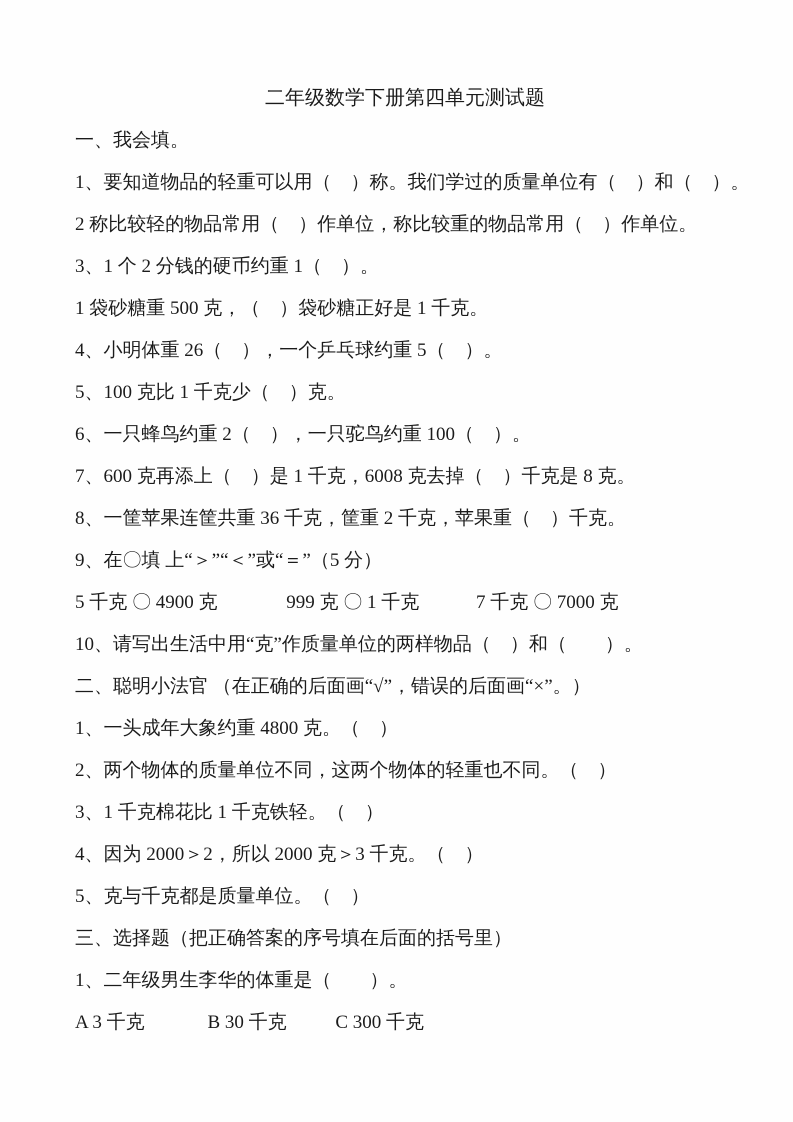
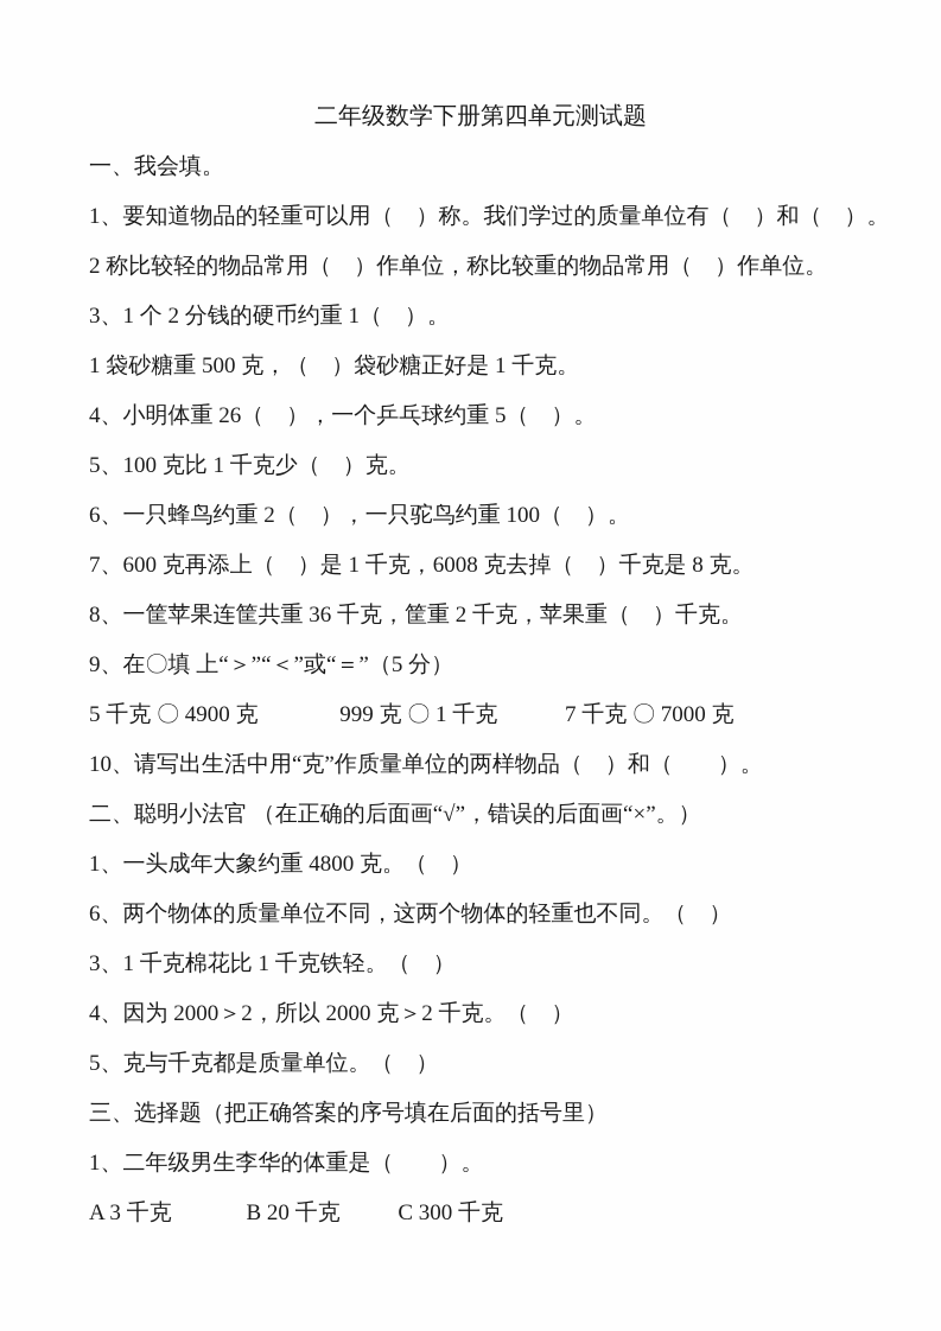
  二年级数学下册第四单元测试题
  一、我会填。
  1、要知道物品的轻重可以用（ ）称。我们学过的质量单位有（ ）和（ ）。
  2 称比较轻的物品常用（ ）作单位，称比较重的物品常用（ ）作单位。
  3、1 个 2 分钱的硬币约重 1（ ）。
  1 袋砂糖重 500 克，（ ）袋砂糖正好是 1 千克。
  4、小明体重 26（ ），一个乒乓球约重 5（ ）。
  5、100 克比 1 千克少（ ）克。
  6、一只蜂鸟约重 2（ ），一只驼鸟约重 100（ ）。
  7、600 克再添上（ ）是 1 千克，6008 克去掉（ ）千克是 8 克。
  8、一筐苹果连筐共重 36 千克，筐重 2 千克，苹果重（ ）千克。
  9、在〇填 上“＞”“＜”或“＝”（5 分）
  5 千克 〇 4900 克 999 克 〇 1 千克 7 千克 〇 7000 克
  10、请写出生活中用“克”作质量单位的两样物品（ ）和（ ）。
  二、聪明小法官 （在正确的后面画“√”，错误的后面画“×”。）
  1、一头成年大象约重 4800 克。（ ）
- 2、两个物体的质量单位不同，这两个物体的轻重也不同。（ ）
+ 6、两个物体的质量单位不同，这两个物体的轻重也不同。（ ）
  3、1 千克棉花比 1 千克铁轻。（ ）
- 4、因为 2000＞2，所以 2000 克＞3 千克。（ ）
+ 4、因为 2000＞2，所以 2000 克＞2 千克。（ ）
  5、克与千克都是质量单位。（ ）
  三、选择题（把正确答案的序号填在后面的括号里）
  1、二年级男生李华的体重是（ ）。
- A 3 千克 B 30 千克 C 300 千克
+ A 3 千克 B 20 千克 C 300 千克
